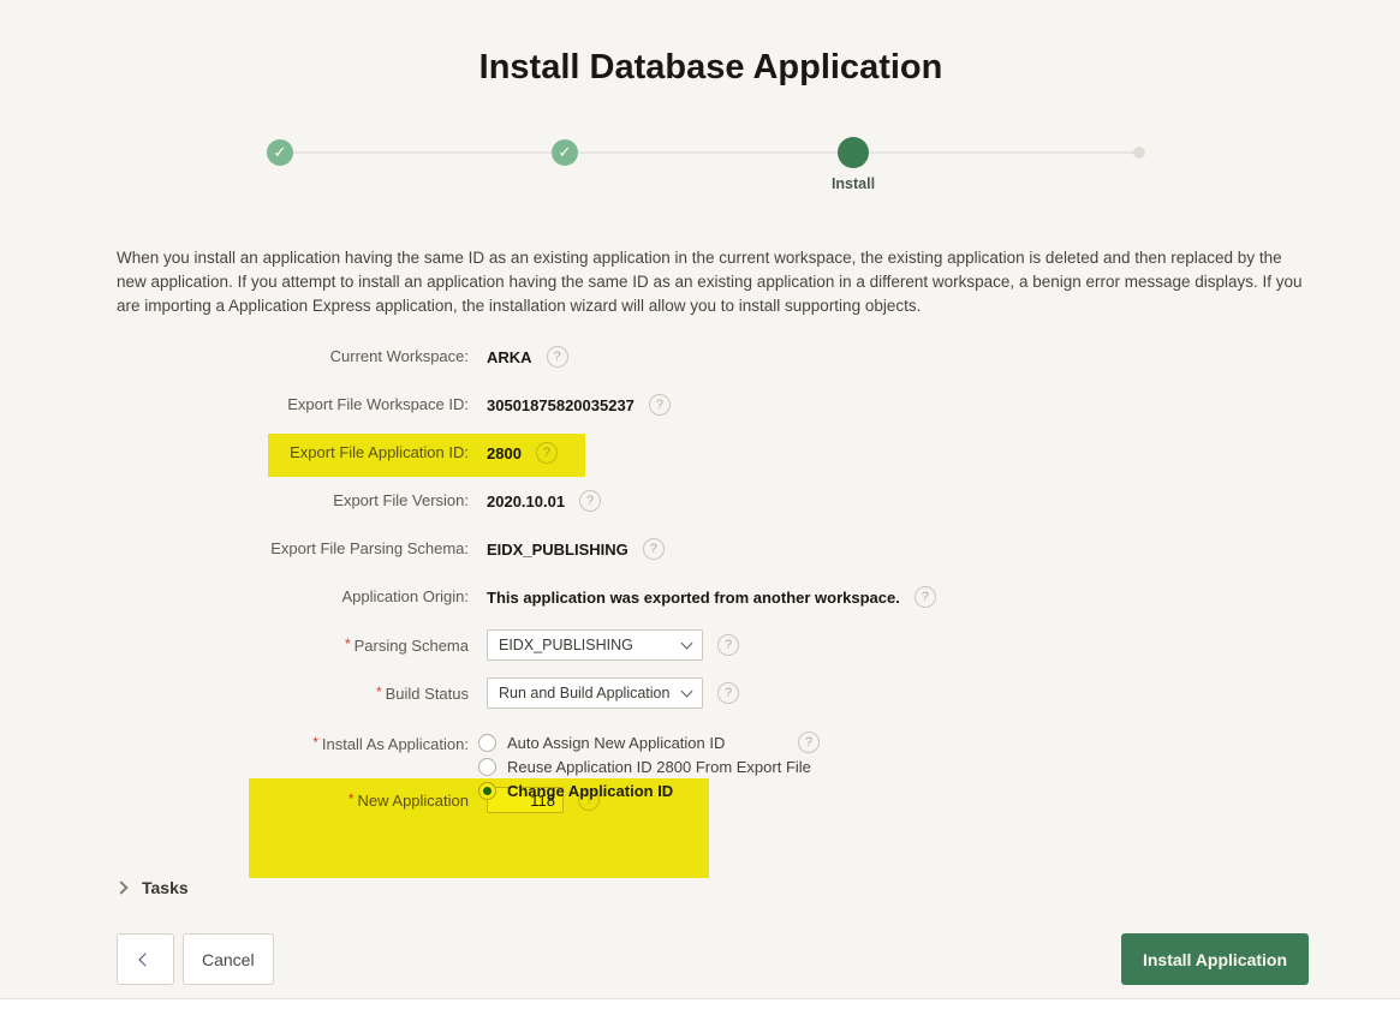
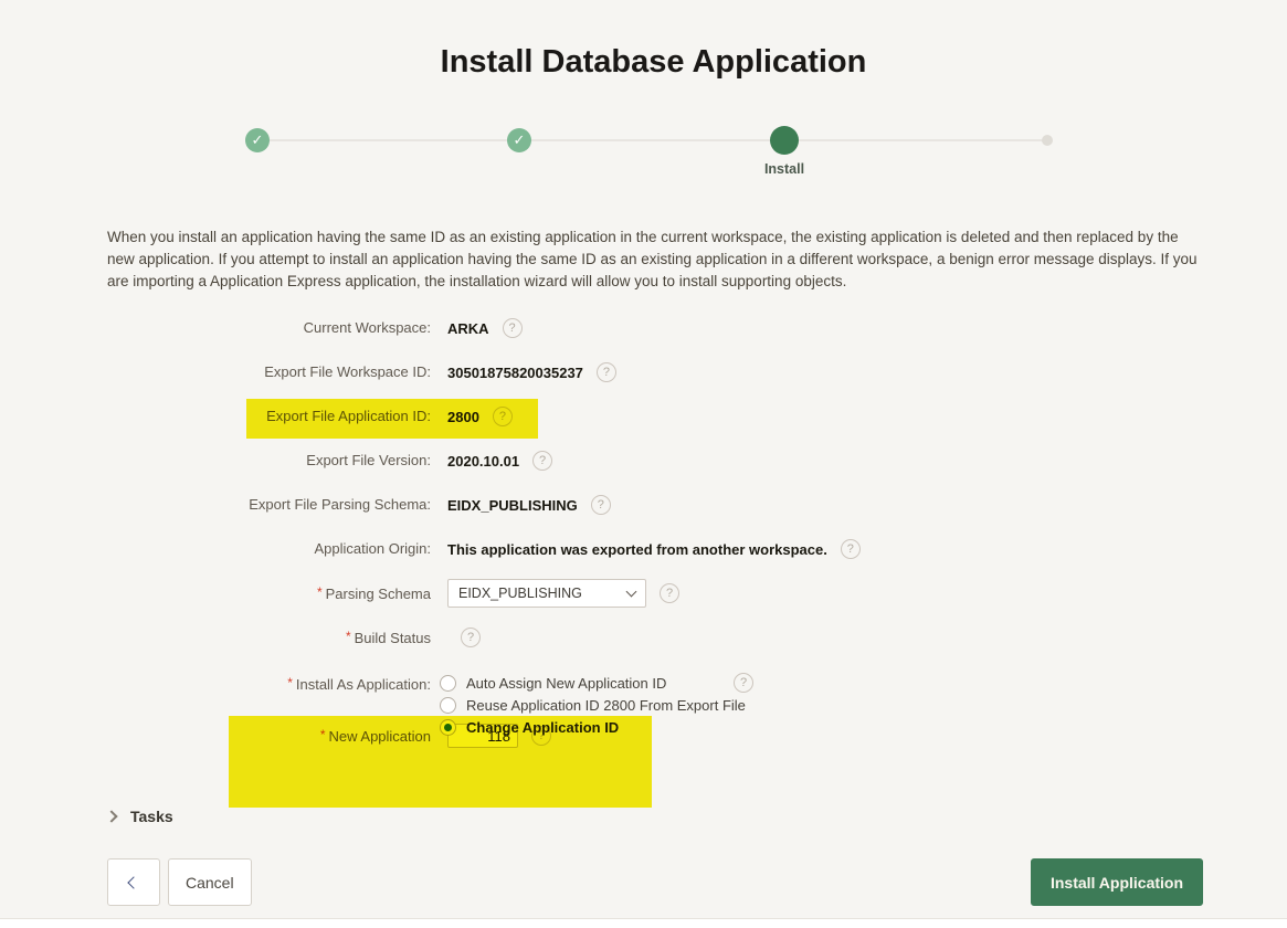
  Install Database Application
  ✓
  ✓
  Install
  When you install an application having the same ID as an existing application in the current workspace, the existing application is deleted and then replaced by the new application. If you attempt to install an application having the same ID as an existing application in a different workspace, a benign error message displays. If you are importing a Application Express application, the installation wizard will allow you to install supporting objects.
  Current Workspace:
  ARKA
  ?
  Export File Workspace ID:
  30501875820035237
  ?
  Export File Version:
  2020.10.01
  ?
  Export File Parsing Schema:
  EIDX_PUBLISHING
  ?
  Application Origin:
  This application was exported from another workspace.
  ?
  * Parsing Schema
  EIDX_PUBLISHING
  ?
  * Build Status
- Run and Build Application
  ?
  * Install As Application:
  Auto Assign New Application ID
  ?
  Reuse Application ID 2800 From Export File
  Tasks
  Cancel
  Install Application
